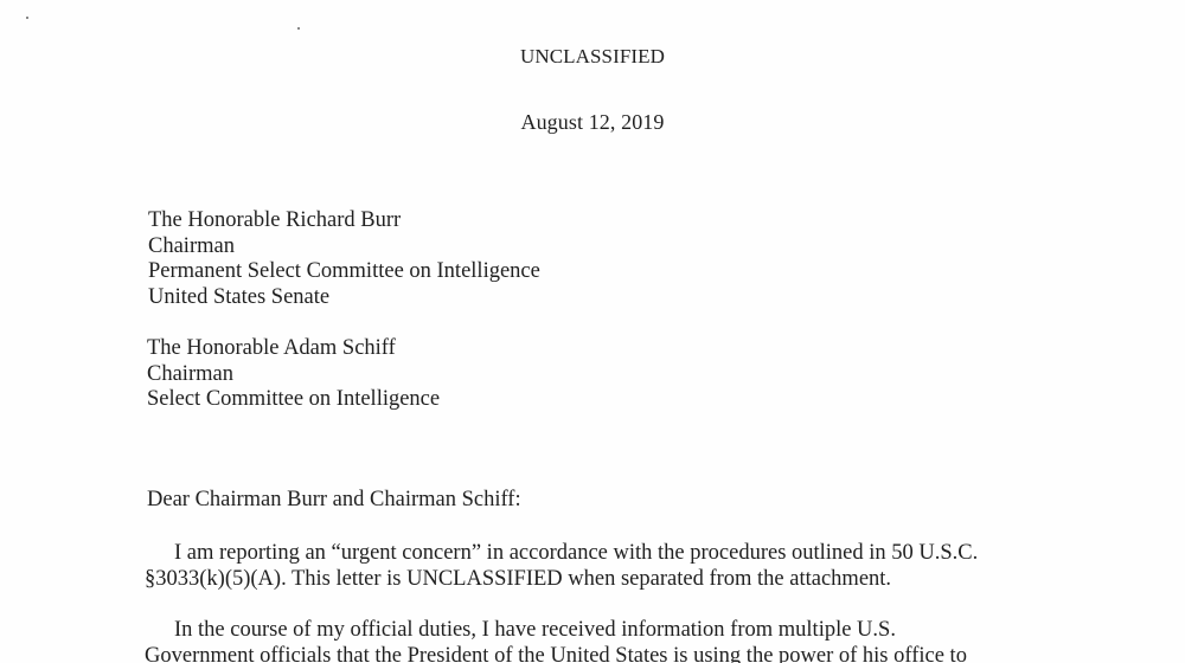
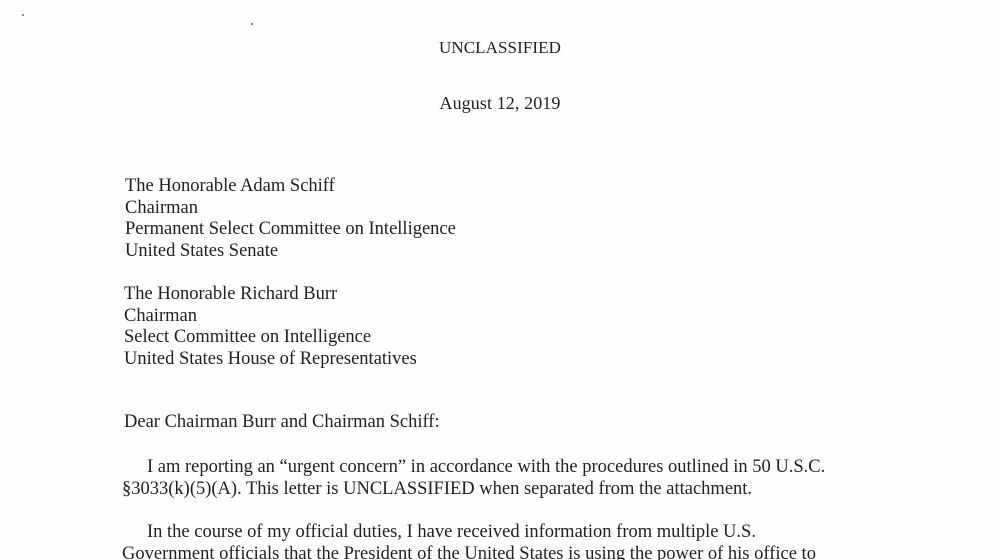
  UNCLASSIFIED
  August 12, 2019
- The Honorable Richard Burr
+ The Honorable Adam Schiff
  Chairman
  Permanent Select Committee on Intelligence
  United States Senate
- The Honorable Adam Schiff
+ The Honorable Richard Burr
  Chairman
  Select Committee on Intelligence
+ United States House of Representatives
  Dear Chairman Burr and Chairman Schiff:
  I am reporting an “urgent concern” in accordance with the procedures outlined in 50 U.S.C.
  §3033(k)(5)(A). This letter is UNCLASSIFIED when separated from the attachment.
  In the course of my official duties, I have received information from multiple U.S.
  Government officials that the President of the United States is using the power of his office to
